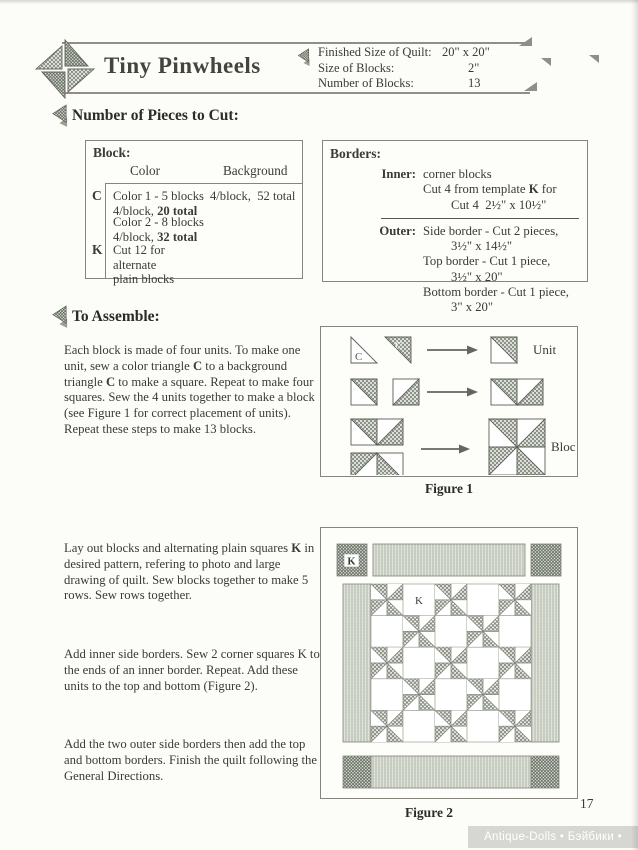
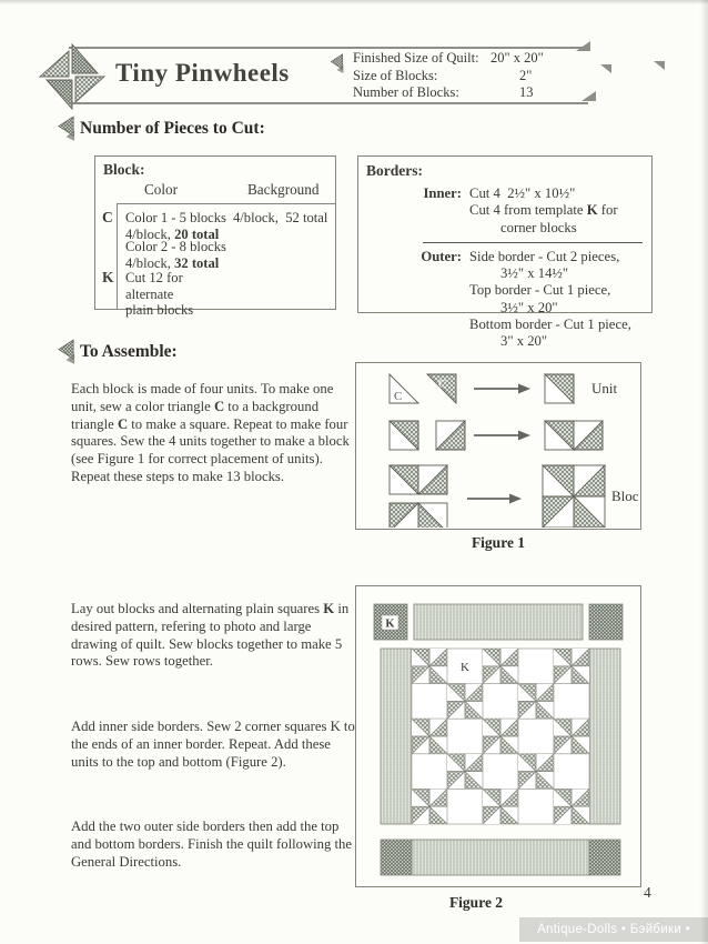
  Tiny Pinwheels
  Finished Size of Quilt:
  20" x 20"
  Size of Blocks:
  2"
  Number of Blocks:
  13
  Number of Pieces to Cut:
  Block:
  Color
  Background
  C
  K
  Color 1 - 5 blocks
  4/block, 20 total
  Color 2 - 8 blocks
  4/block, 32 total
  Cut 12 for alternate
  plain blocks
  4/block, 52 total
  Borders:
  Inner:
- corner blocks
+ Cut 4 2½" x 10½"
  Cut 4 from template K for
- Cut 4 2½" x 10½"
+ corner blocks
  Outer:
  Side border - Cut 2 pieces,
  3½" x 14½"
  Top border - Cut 1 piece,
  3½" x 20"
  Bottom border - Cut 1 piece,
  3" x 20"
  To Assemble:
  Each block is made of four units. To make one unit, sew a color triangle C to a background triangle C to make a square. Repeat to make four squares. Sew the 4 units together to make a block (see Figure 1 for correct placement of units). Repeat these steps to make 13 blocks.
  Lay out blocks and alternating plain squares K in desired pattern, refering to photo and large drawing of quilt. Sew blocks together to make 5 rows. Sew rows together.
  Add inner side borders. Sew 2 corner squares K to the ends of an inner border. Repeat. Add these units to the top and bottom (Figure 2).
  Add the two outer side borders then add the top and bottom borders. Finish the quilt following the General Directions.
  C
  C
  Unit
  Bloc
  Figure 1
  K
  K
  Figure 2
- 17
+ 4
  Antique-Dolls • Бэйбики •
